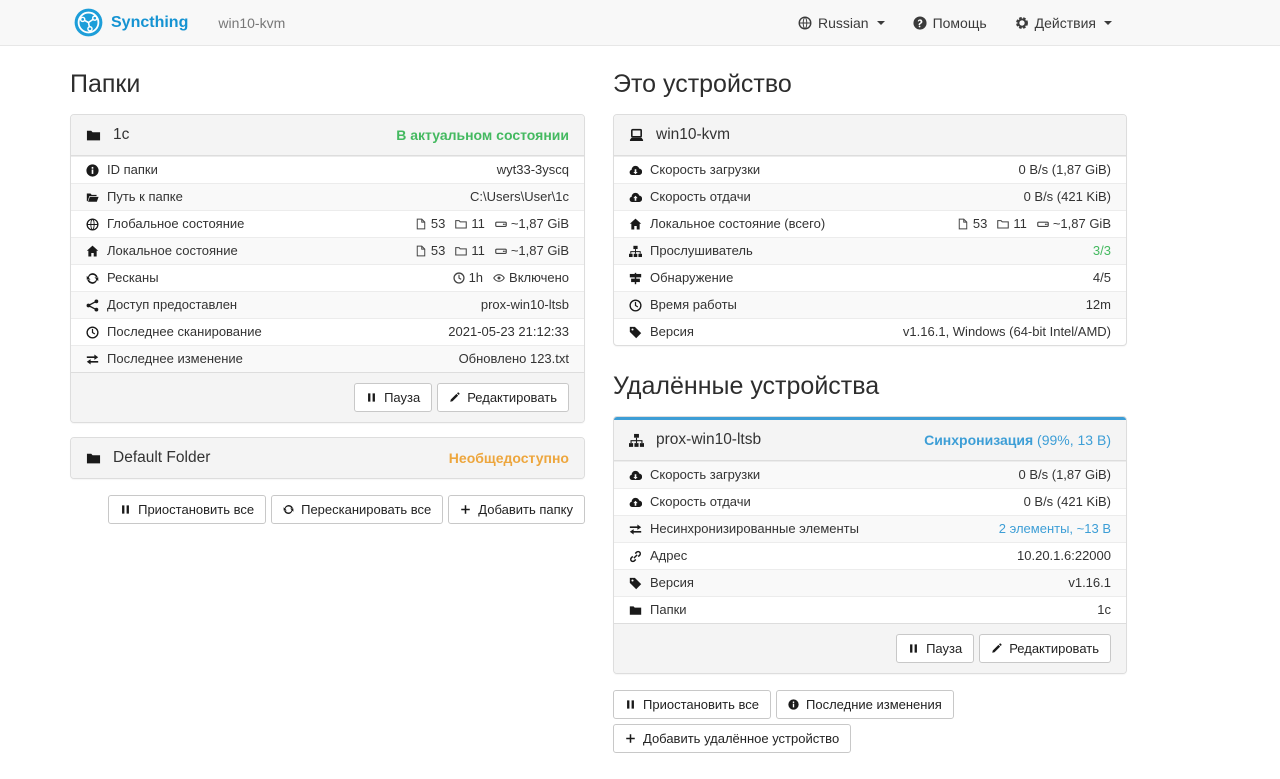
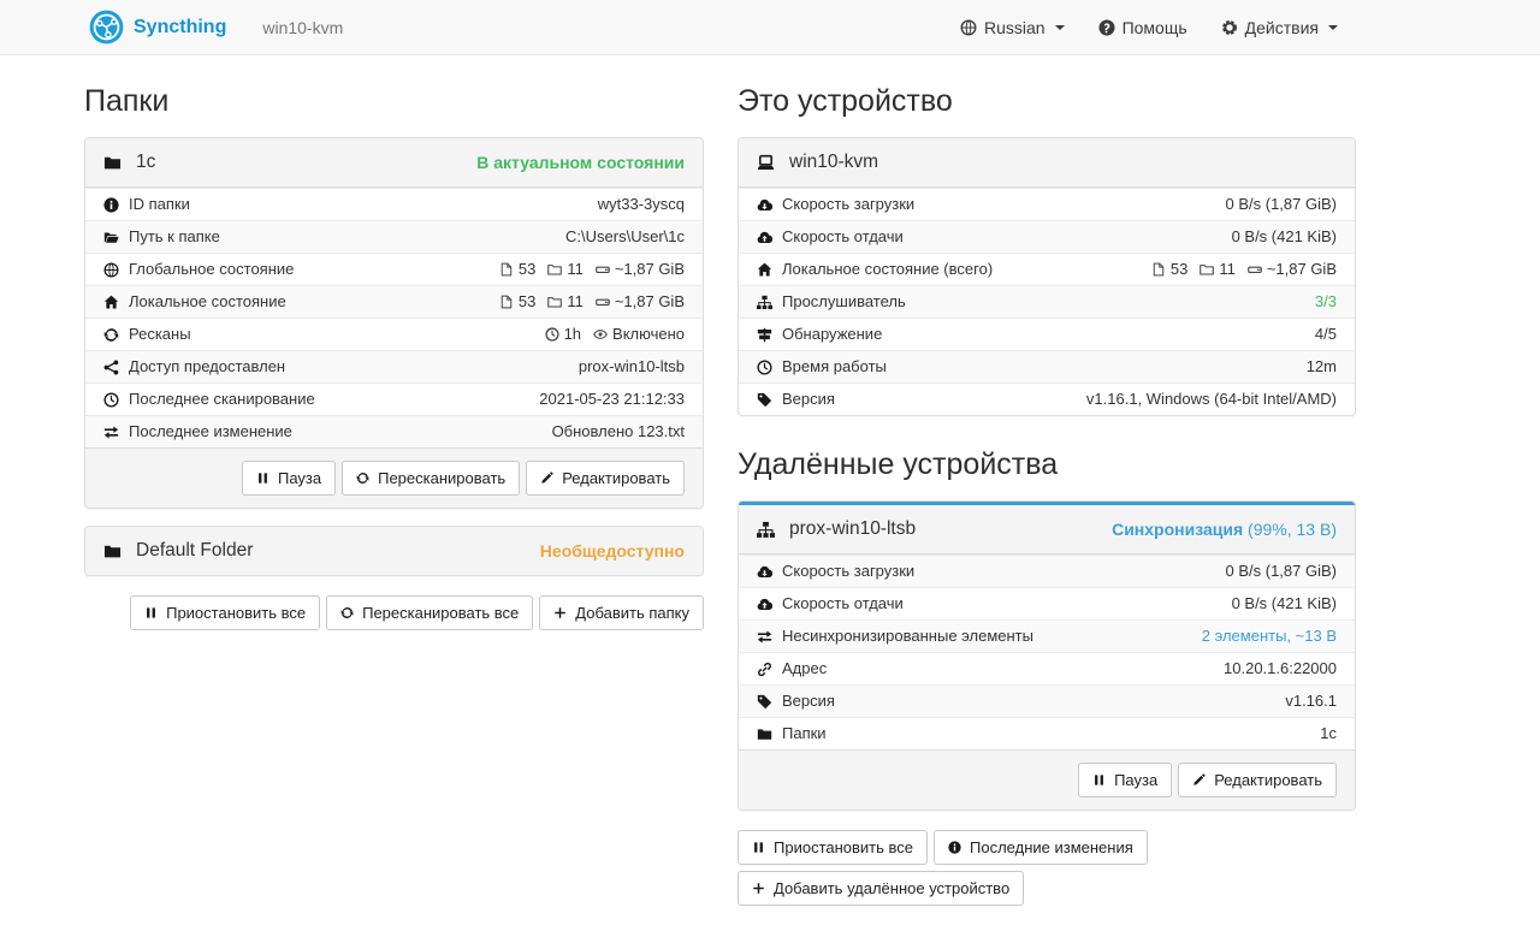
  Syncthing
  win10-kvm
  Russian
  Помощь
  Действия
  Папки
  1c
  В актуальном состоянии
  ID папки
  wyt33-3yscq
  Путь к папке
  C:\Users\User\1c
  Глобальное состояние
  53
  11
  ~1,87 GiB
  Локальное состояние
  53
  11
  ~1,87 GiB
  Ресканы
  1h
  Включено
  Доступ предоставлен
  prox-win10-ltsb
  Последнее сканирование
  2021-05-23 21:12:33
  Последнее изменение
  Обновлено 123.txt
  Пауза
+ Пересканировать
  Редактировать
  Default Folder
  Необщедоступно
  Приостановить все
  Пересканировать все
  Добавить папку
  Это устройство
  win10-kvm
  Скорость загрузки
  0 B/s (1,87 GiB)
  Скорость отдачи
  0 B/s (421 KiB)
  Локальное состояние (всего)
  53
  11
  ~1,87 GiB
  Прослушиватель
  3/3
  Обнаружение
  4/5
  Время работы
  12m
  Версия
  v1.16.1, Windows (64-bit Intel/AMD)
  Удалённые устройства
  prox-win10-ltsb
  Синхронизация (99%, 13 B)
  Скорость загрузки
  0 B/s (1,87 GiB)
  Скорость отдачи
  0 B/s (421 KiB)
  Несинхронизированные элементы
  2 элементы, ~13 B
  Адрес
  10.20.1.6:22000
  Версия
  v1.16.1
  Папки
  1c
  Пауза
  Редактировать
  Приостановить все
  Последние изменения
  Добавить удалённое устройство
